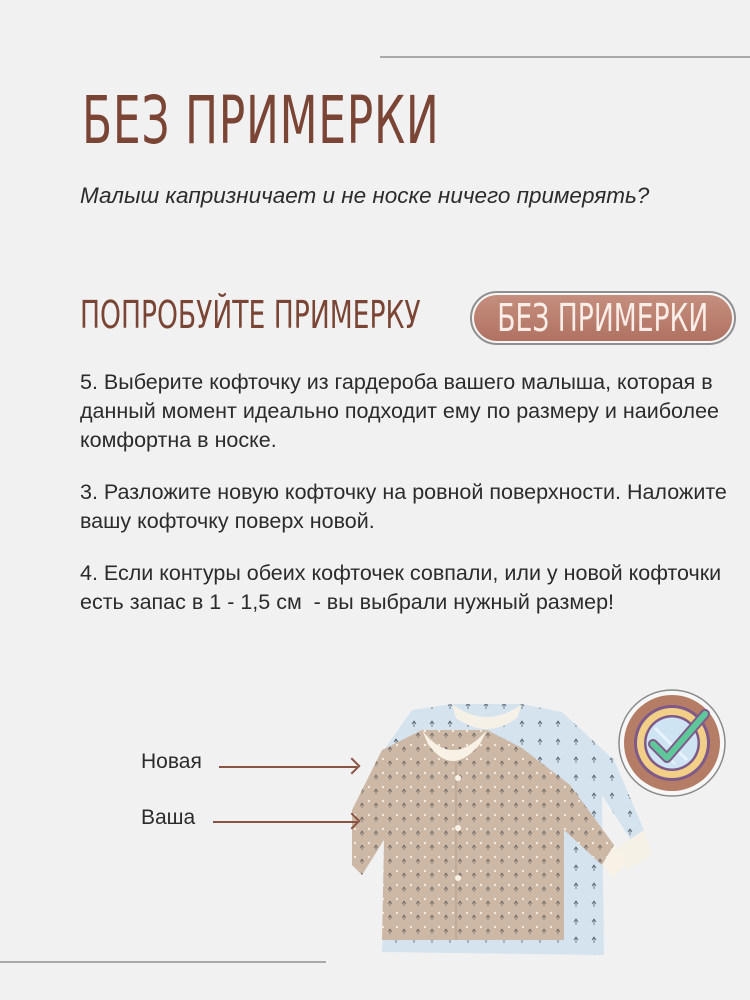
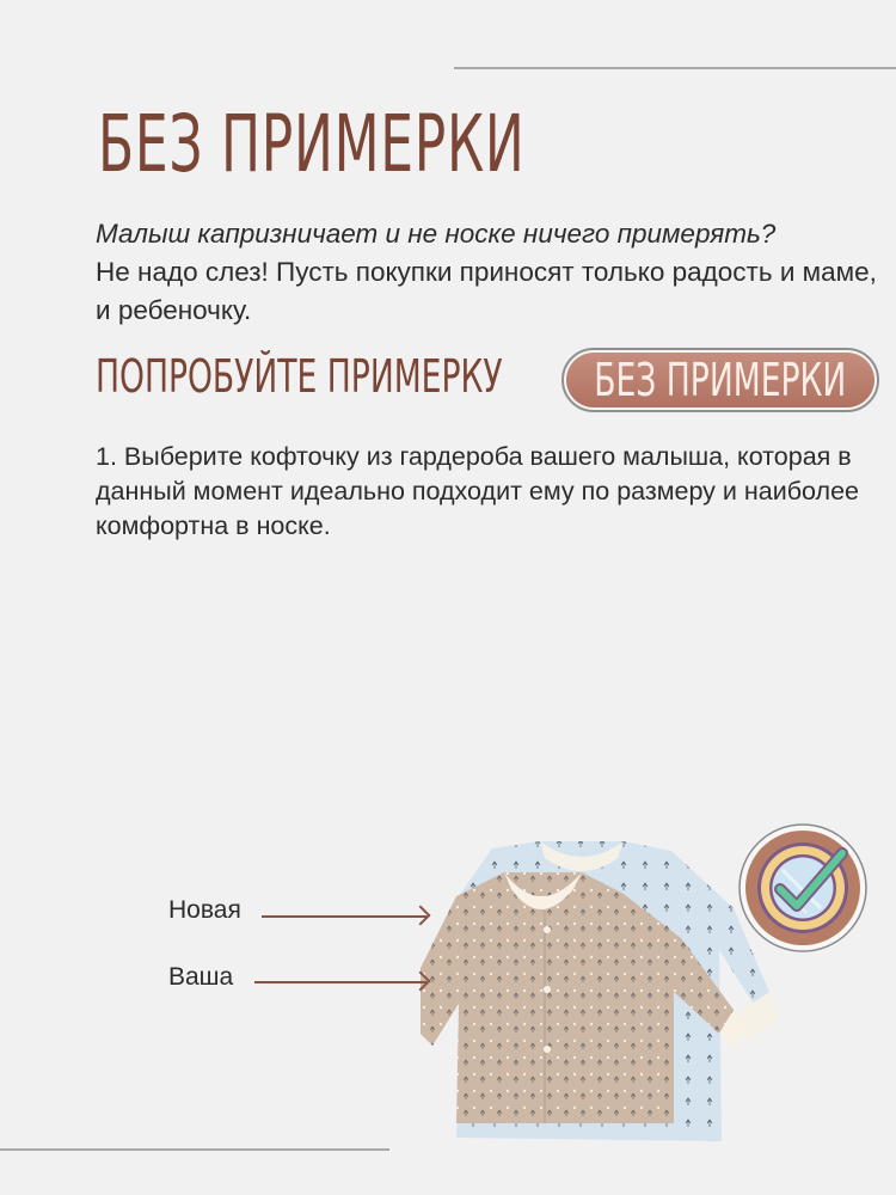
  БЕЗ ПРИМЕРКИ
  Малыш капризничает и не носке ничего примерять?
+ Не надо слез! Пусть покупки приносят только радость и маме, и ребеночку.
  ПОПРОБУЙТЕ ПРИМЕРКУ
  БЕЗ ПРИМЕРКИ
- 5. Выберите кофточку из гардероба вашего малыша, которая в данный момент идеально подходит ему по размеру и наиболее комфортна в носке.
+ 1. Выберите кофточку из гардероба вашего малыша, которая в данный момент идеально подходит ему по размеру и наиболее комфортна в носке.
- 3. Разложите новую кофточку на ровной поверхности. Наложите вашу кофточку поверх новой.
- 4. Если контуры обеих кофточек совпали, или у новой кофточки есть запас в 1 - 1,5 см - вы выбрали нужный размер!
  Новая
  Ваша
